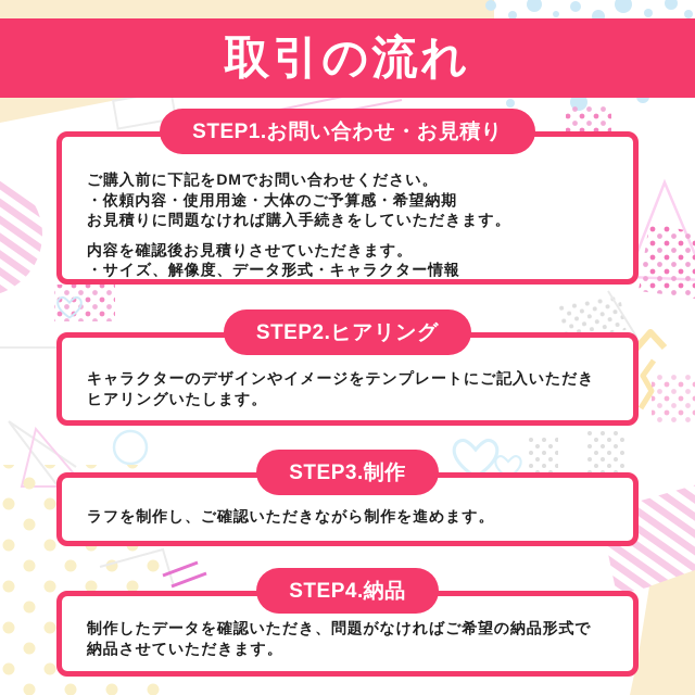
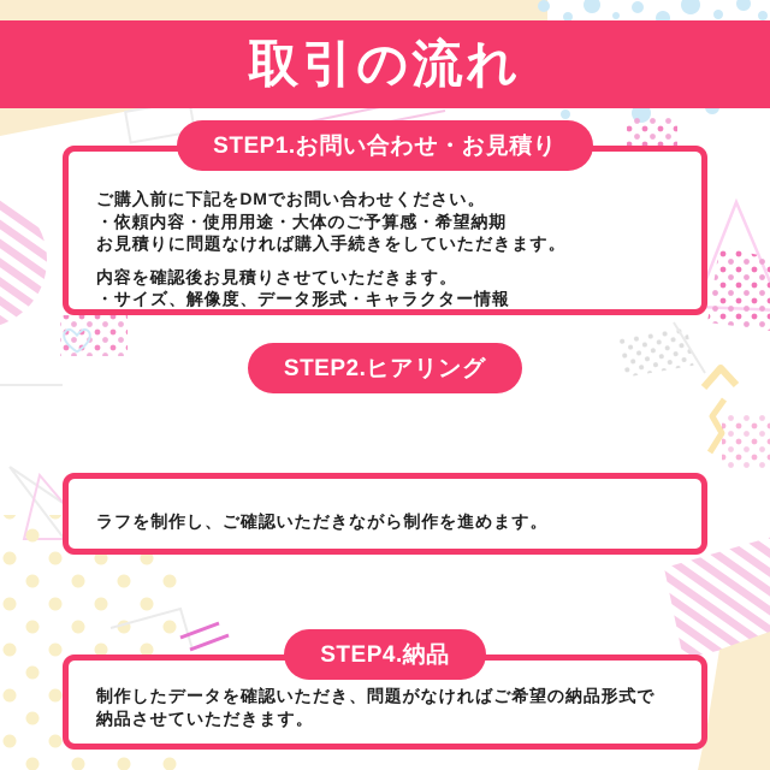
  取引の流れ
  STEP1.お問い合わせ・お見積り
  ご購入前に下記をDMでお問い合わせください。
  ・依頼内容・使用用途・大体のご予算感・希望納期
  お見積りに問題なければ購入手続きをしていただきます。
  内容を確認後お見積りさせていただきます。
  ・サイズ、解像度、データ形式・キャラクター情報
  STEP2.ヒアリング
- キャラクターのデザインやイメージをテンプレートにご記入いただき
- ヒアリングいたします。
- STEP3.制作
  ラフを制作し、ご確認いただきながら制作を進めます。
  STEP4.納品
  制作したデータを確認いただき、問題がなければご希望の納品形式で
  納品させていただきます。
